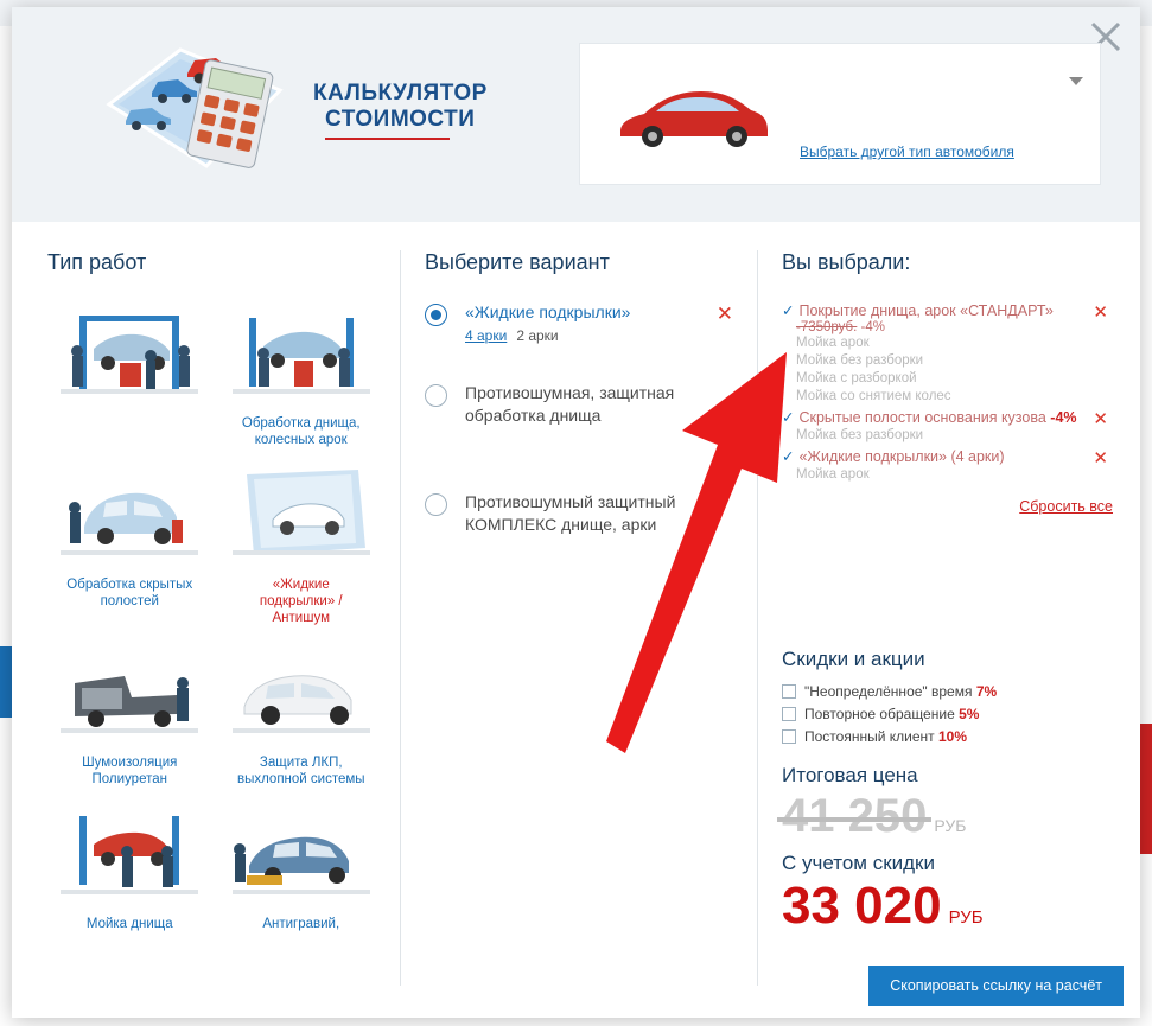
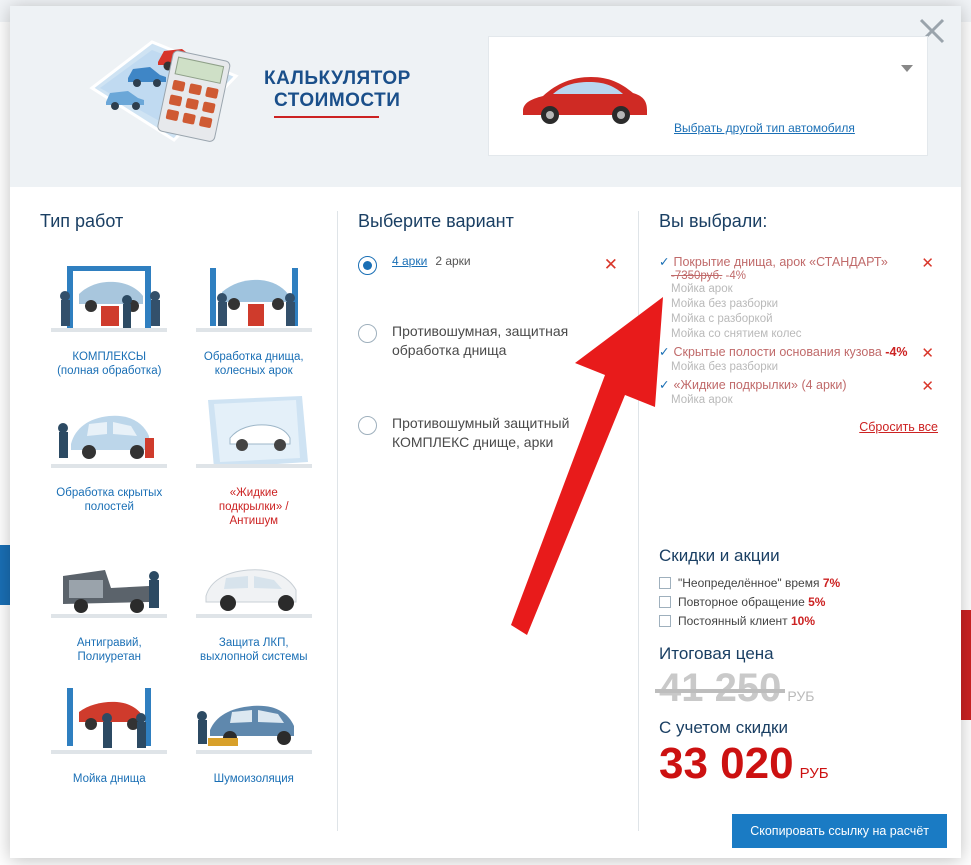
  КАЛЬКУЛЯТОР
  СТОИМОСТИ
  Выбрать другой тип автомобиля
  Тип работ
+ КОМПЛЕКСЫ
+ (полная обработка)
  Обработка днища,
  колесных арок
  Обработка скрытых
  полостей
  «Жидкие
  подкрылки» /
  Антишум
- Шумоизоляция
+ Антигравий,
  Полиуретан
  Защита ЛКП,
  выхлопной системы
  Мойка днища
- Антигравий,
+ Шумоизоляция
  Выберите вариант
- «Жидкие подкрылки»
  4 арки 2 арки
  ✕
  Противошумная, защитная
  обработка днища
  Противошумный защитный
  КОМПЛЕКС днище, арки
  Вы выбрали:
  ✓ Покрытие днища, арок «СТАНДАРТ»
  -7350руб. -4%
  Мойка арок
  Мойка без разборки
  Мойка с разборкой
  Мойка со снятием колес
  ✕
  ✓ Скрытые полости основания кузова -4%
  Мойка без разборки
  ✕
  ✓ «Жидкие подкрылки» (4 арки)
  Мойка арок
  ✕
  Сбросить все
  Скидки и акции
  "Неопределённое" время 7%
  Повторное обращение 5%
  Постоянный клиент 10%
  Итоговая цена
  41 250 РУБ
  С учетом скидки
  33 020 РУБ
  Скопировать ссылку на расчёт
